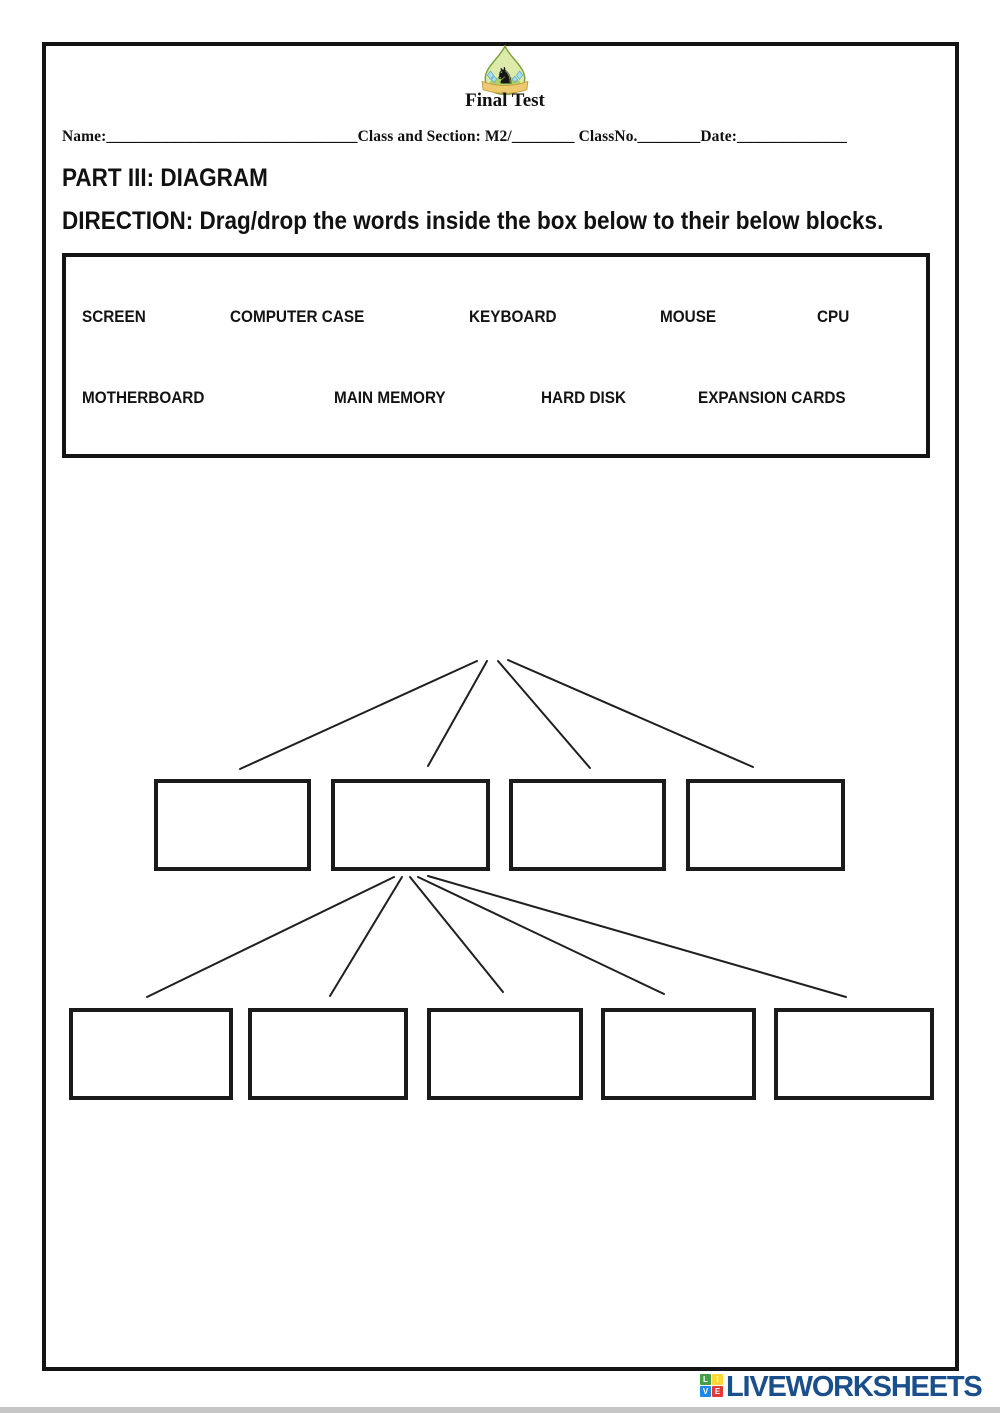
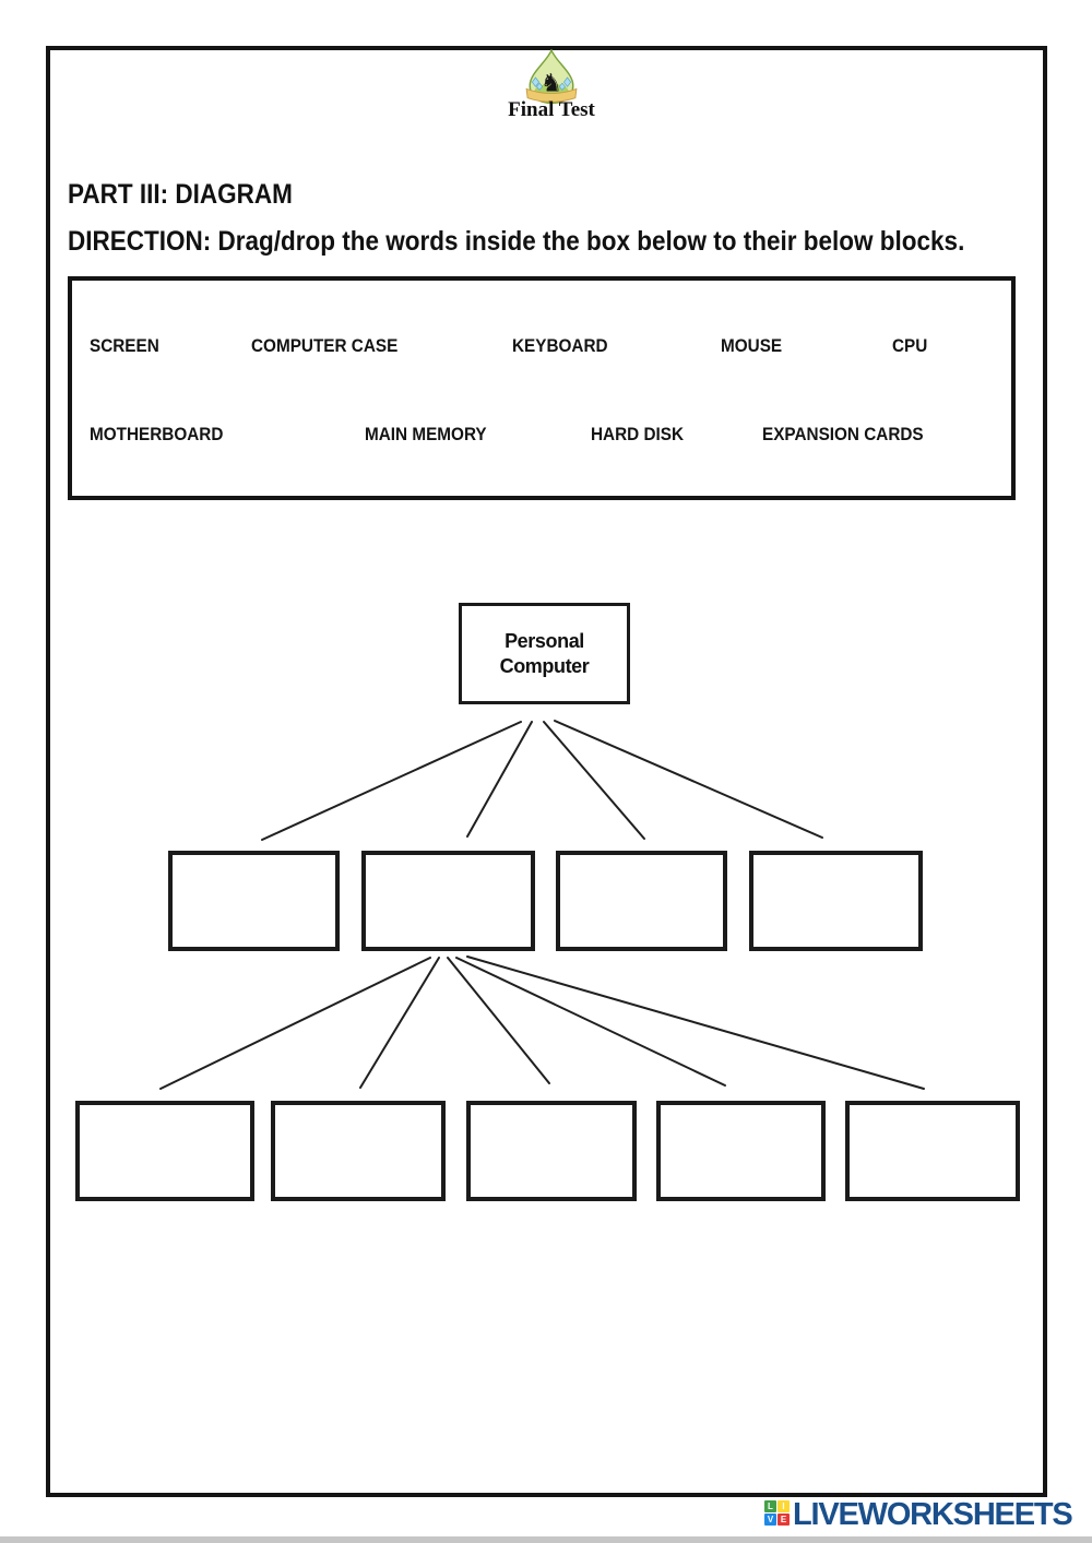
  ♞
  Final Test
- Name:________________________________Class and Section: M2/________ ClassNo.________Date:______________
  PART III: DIAGRAM
  DIRECTION: Drag/drop the words inside the box below to their below blocks.
  SCREEN
  COMPUTER CASE
  KEYBOARD
  MOUSE
  CPU
  MOTHERBOARD
  MAIN MEMORY
  HARD DISK
  EXPANSION CARDS
+ Personal Computer
  L
  I
  V
  E
  LIVEWORKSHEETS
